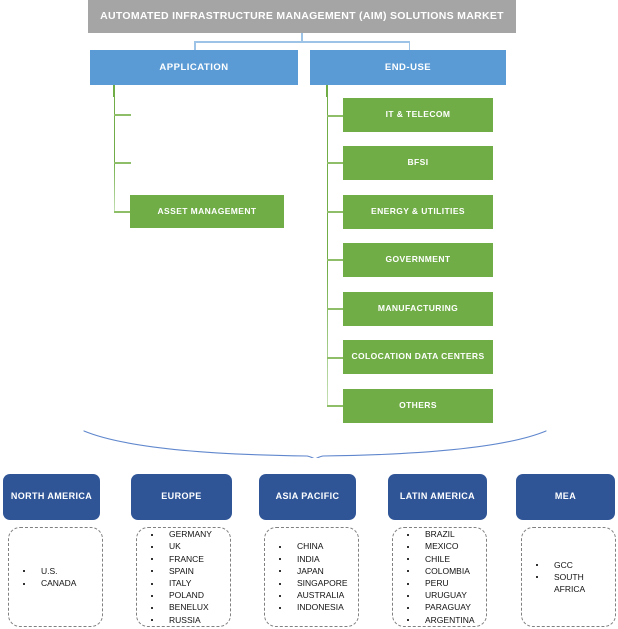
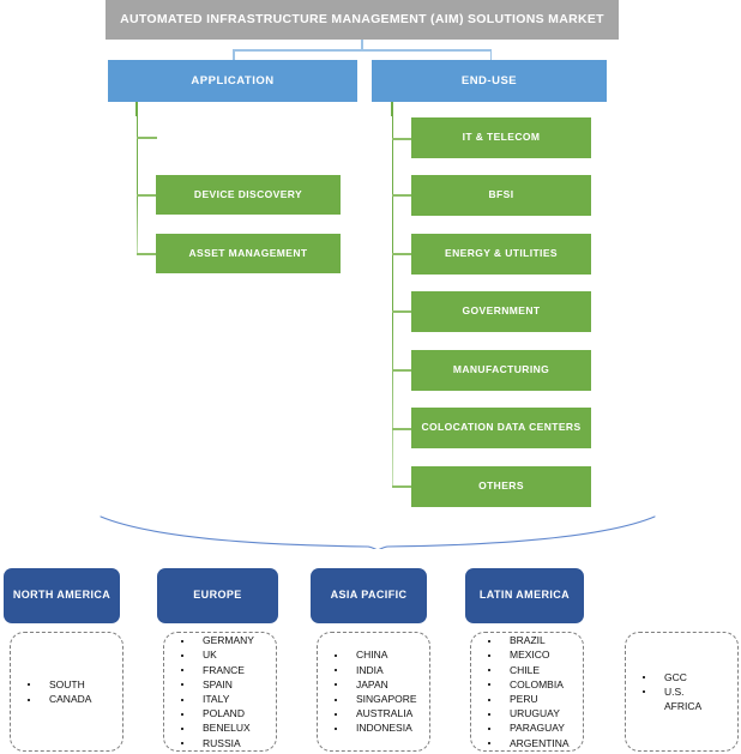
  AUTOMATED INFRASTRUCTURE MANAGEMENT (AIM) SOLUTIONS MARKET
  APPLICATION
  END-USE
+ DEVICE DISCOVERY
  ASSET MANAGEMENT
  IT & TELECOM
  BFSI
  ENERGY & UTILITIES
  GOVERNMENT
  MANUFACTURING
  COLOCATION DATA CENTERS
  OTHERS
  NORTH AMERICA
  EUROPE
  ASIA PACIFIC
  LATIN AMERICA
- MEA
- U.S.
+ SOUTH
  CANADA
  GERMANY
  UK
  FRANCE
  SPAIN
  ITALY
  POLAND
  BENELUX
  RUSSIA
  CHINA
  INDIA
  JAPAN
  SINGAPORE
  AUSTRALIA
  INDONESIA
  BRAZIL
  MEXICO
  CHILE
  COLOMBIA
  PERU
  URUGUAY
  PARAGUAY
  ARGENTINA
  GCC
- SOUTH
+ U.S.
  AFRICA
